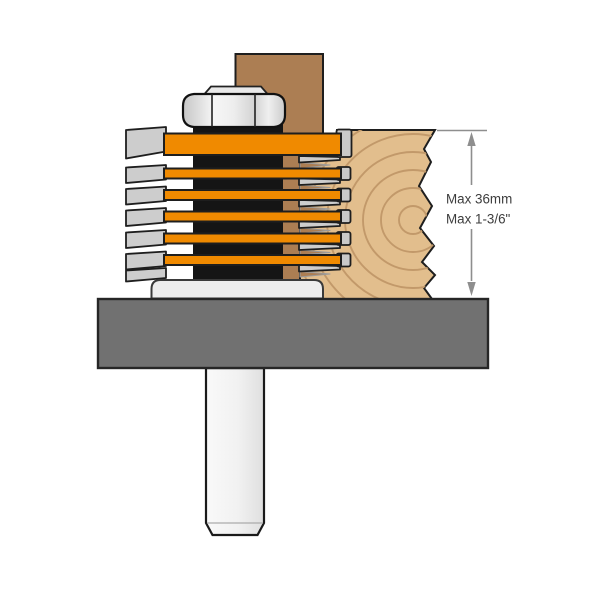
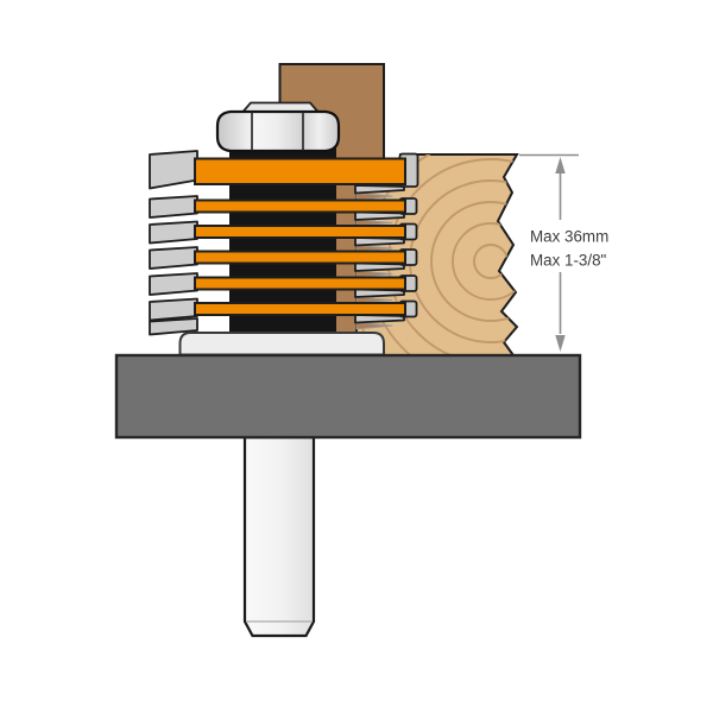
  Max 36mm
- Max 1-3/6"
+ Max 1-3/8"
